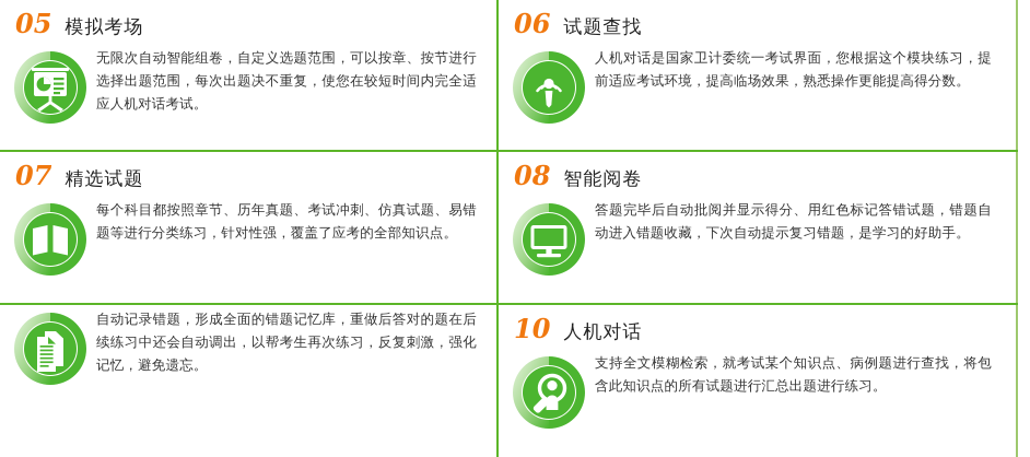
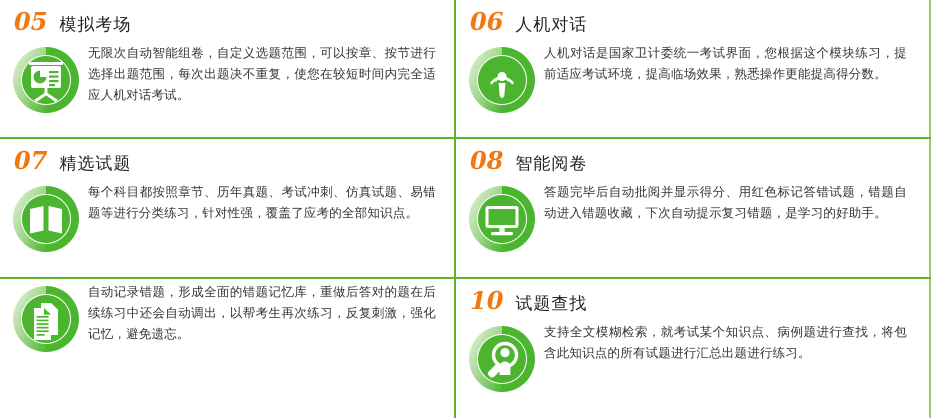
  05
  模拟考场
  无限次自动智能组卷，自定义选题范围，可以按章、按节进行选择出题范围，每次出题决不重复，使您在较短时间内完全适应人机对话考试。
  06
- 试题查找
+ 人机对话
  人机对话是国家卫计委统一考试界面，您根据这个模块练习，提前适应考试环境，提高临场效果，熟悉操作更能提高得分数。
  07
  精选试题
  每个科目都按照章节、历年真题、考试冲刺、仿真试题、易错题等进行分类练习，针对性强，覆盖了应考的全部知识点。
  08
  智能阅卷
  答题完毕后自动批阅并显示得分、用红色标记答错试题，错题自动进入错题收藏，下次自动提示复习错题，是学习的好助手。
  自动记录错题，形成全面的错题记忆库，重做后答对的题在后续练习中还会自动调出，以帮考生再次练习，反复刺激，强化记忆，避免遗忘。
  10
- 人机对话
+ 试题查找
  支持全文模糊检索，就考试某个知识点、病例题进行查找，将包含此知识点的所有试题进行汇总出题进行练习。
